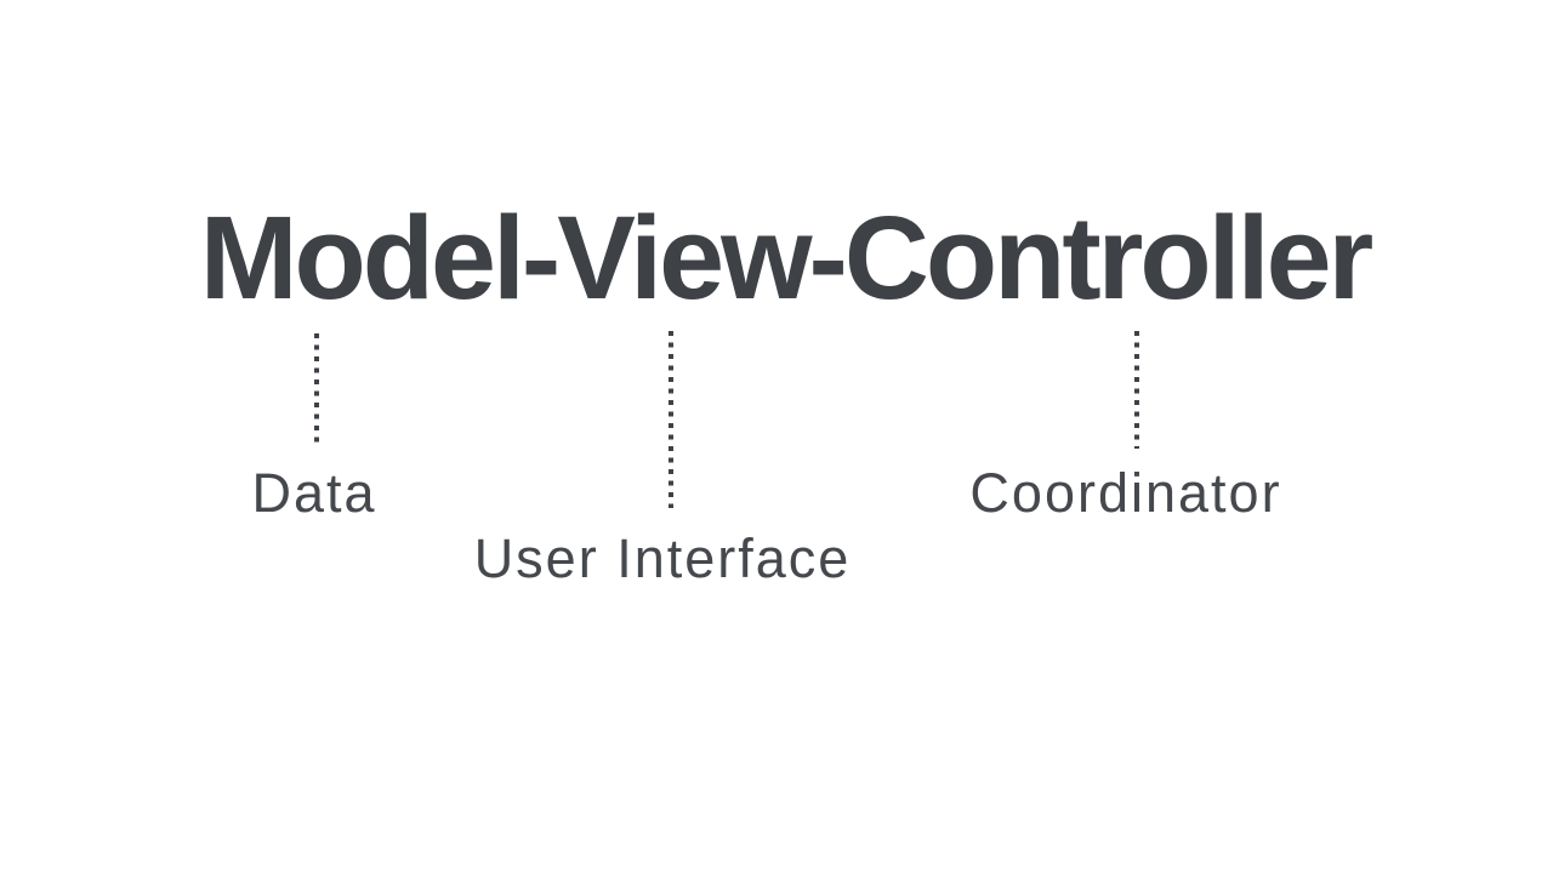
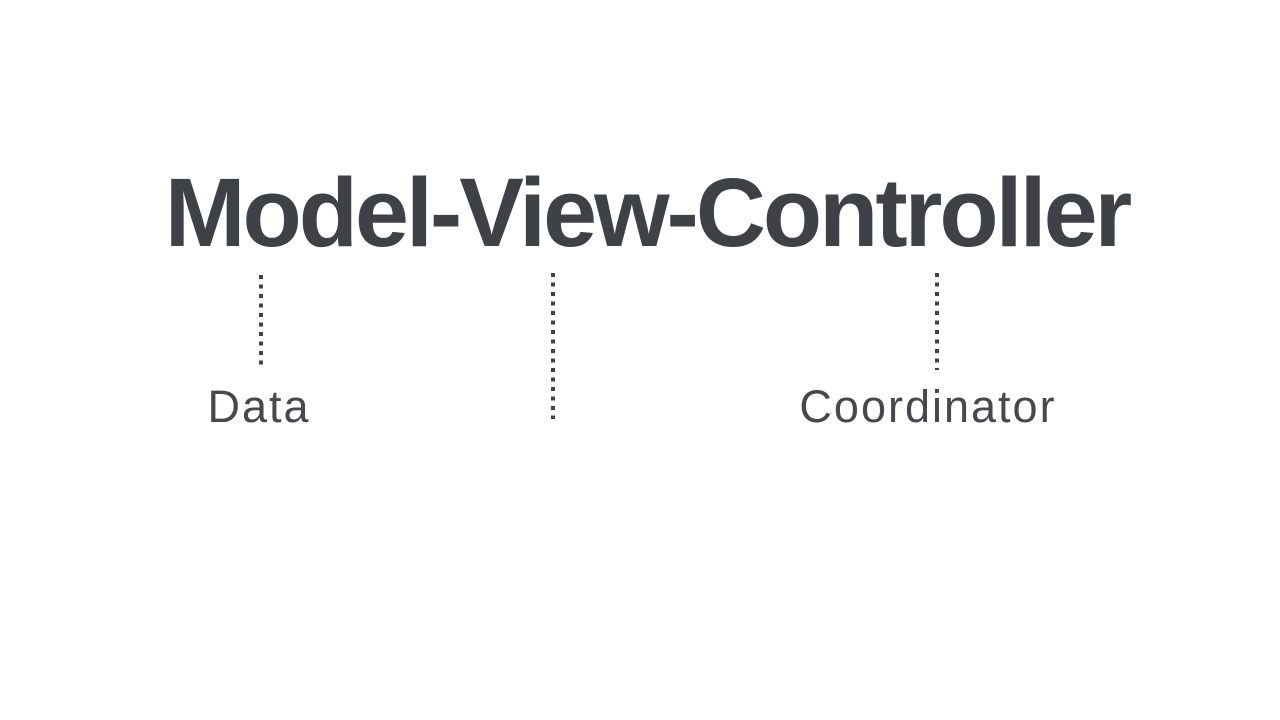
  Model-View-Controller
  Data
- User Interface
  Coordinator
